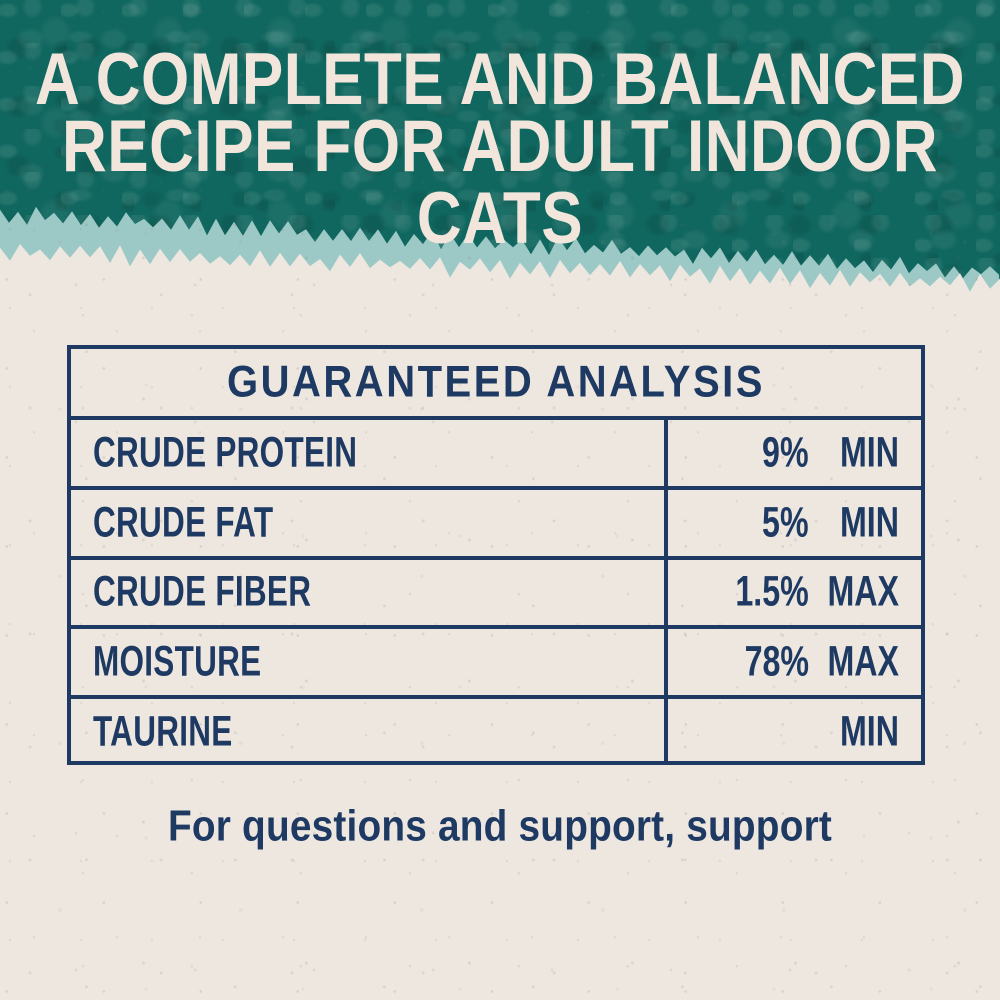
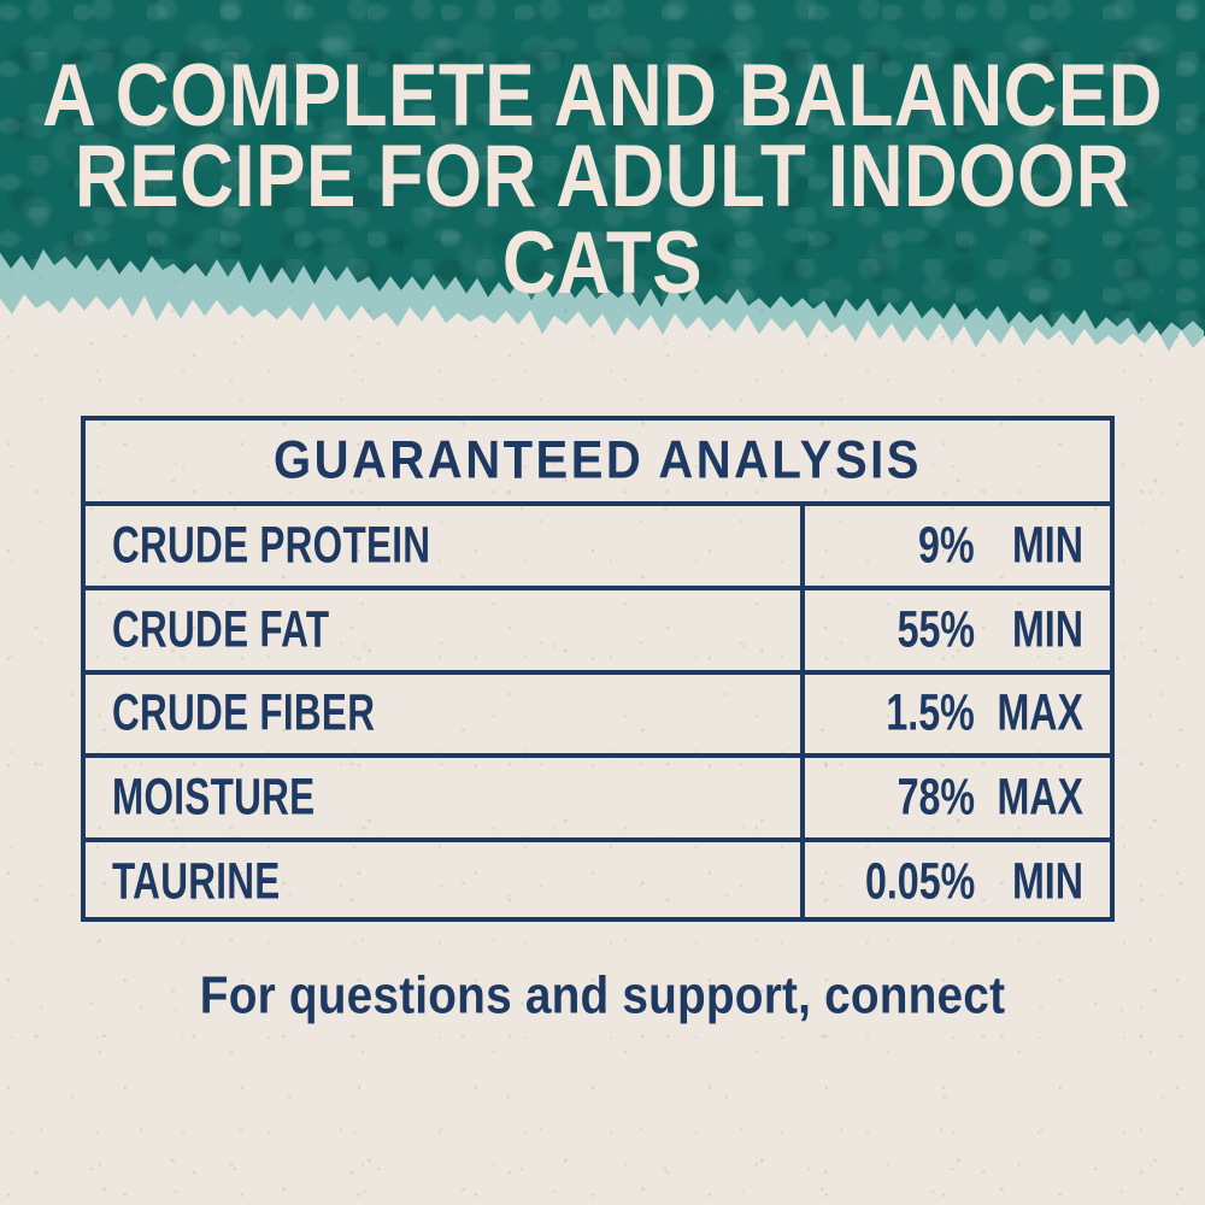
  A COMPLETE AND BALANCED
  RECIPE FOR ADULT INDOOR CATS
  GUARANTEED ANALYSIS
  CRUDE PROTEIN
  9%
  MIN
  CRUDE FAT
- 5%
+ 55%
  MIN
  CRUDE FIBER
  1.5%
  MAX
  MOISTURE
  78%
  MAX
  TAURINE
+ 0.05%
  MIN
- For questions and support, support
+ For questions and support, connect
